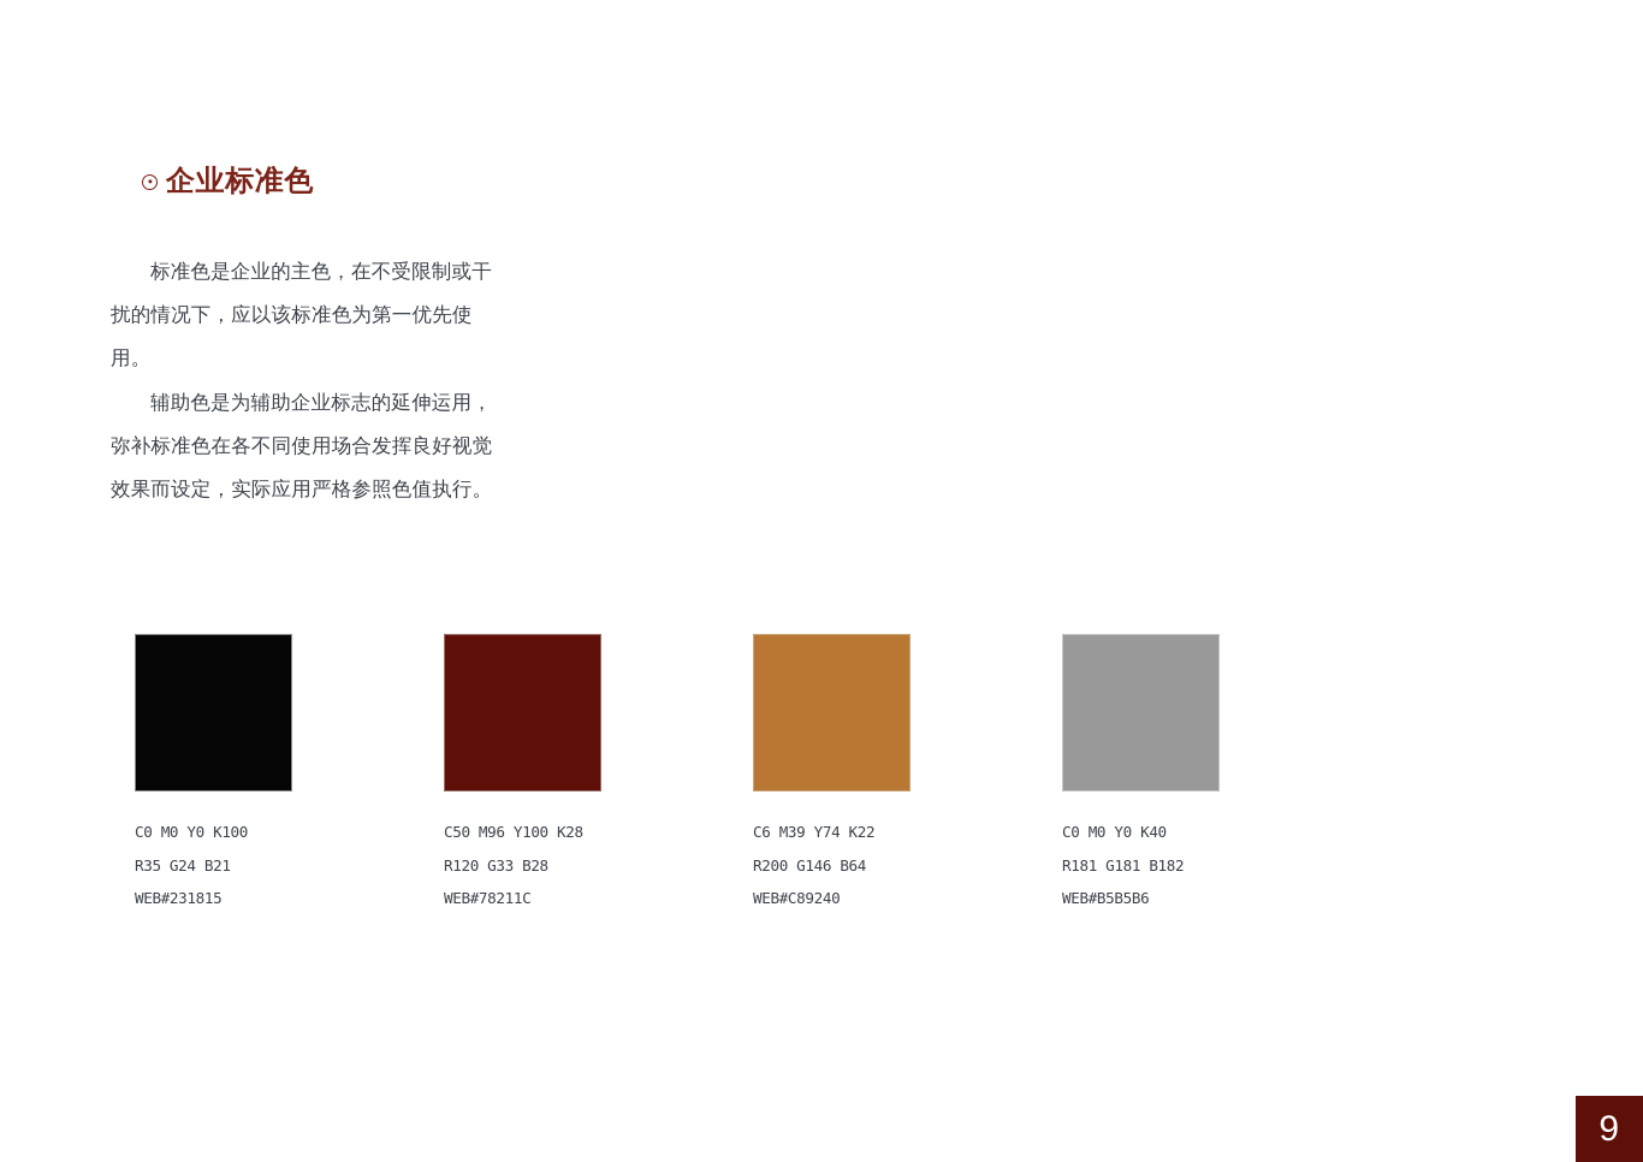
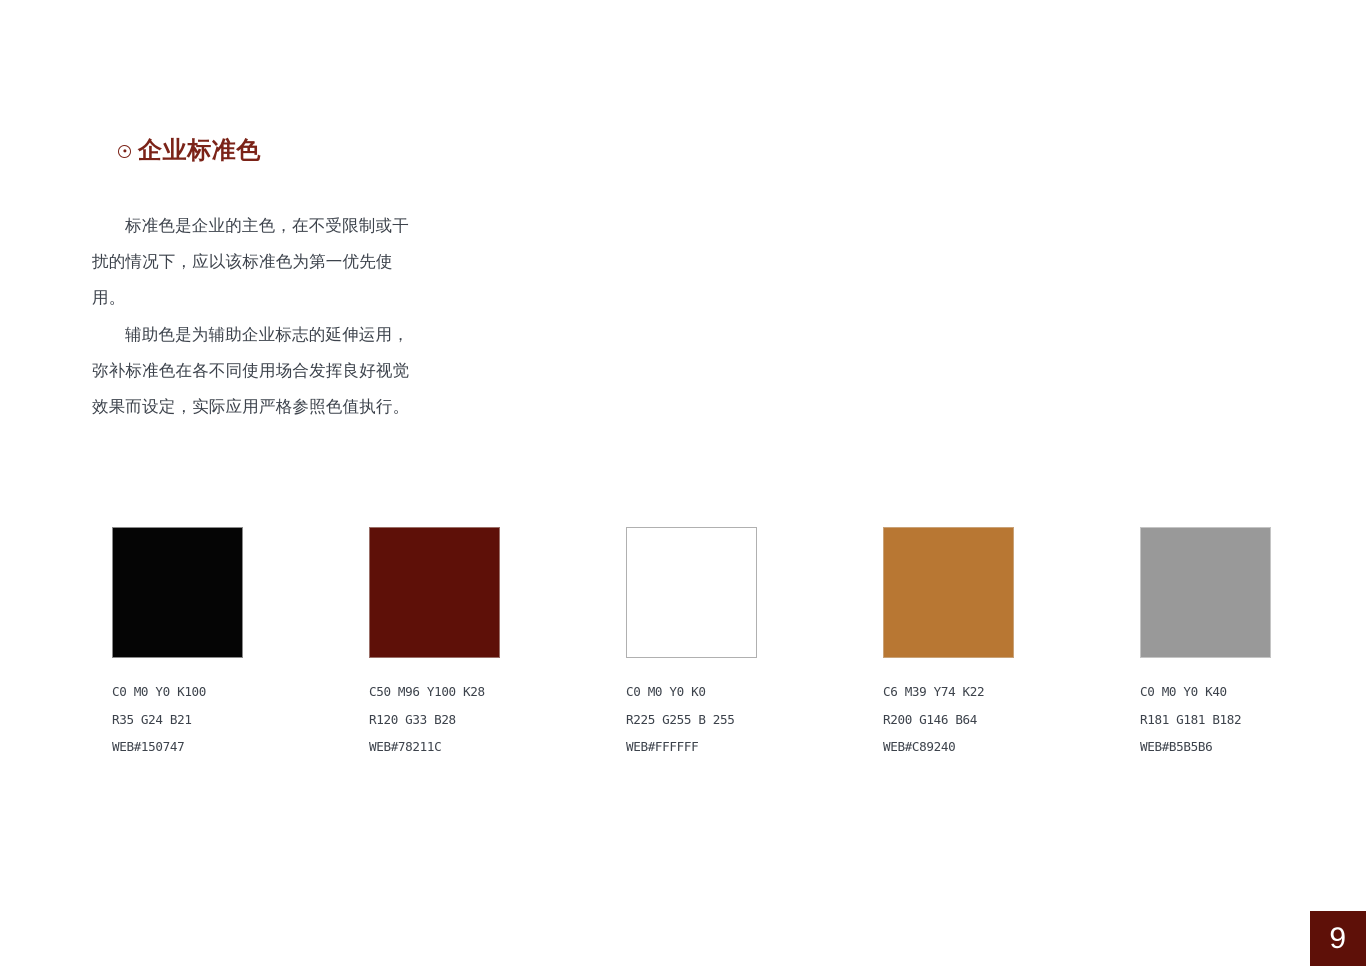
  企业标准色
  标准色是企业的主色，在不受限制或干扰的情况下，应以该标准色为第一优先使用。
  辅助色是为辅助企业标志的延伸运用，弥补标准色在各不同使用场合发挥良好视觉效果而设定，实际应用严格参照色值执行。
  C0 M0 Y0 K100
  R35 G24 B21
- WEB#231815
+ WEB#150747
  C50 M96 Y100 K28
  R120 G33 B28
  WEB#78211C
+ C0 M0 Y0 K0
+ R225 G255 B 255
+ WEB#FFFFFF
  C6 M39 Y74 K22
  R200 G146 B64
  WEB#C89240
  C0 M0 Y0 K40
  R181 G181 B182
  WEB#B5B5B6
  9
